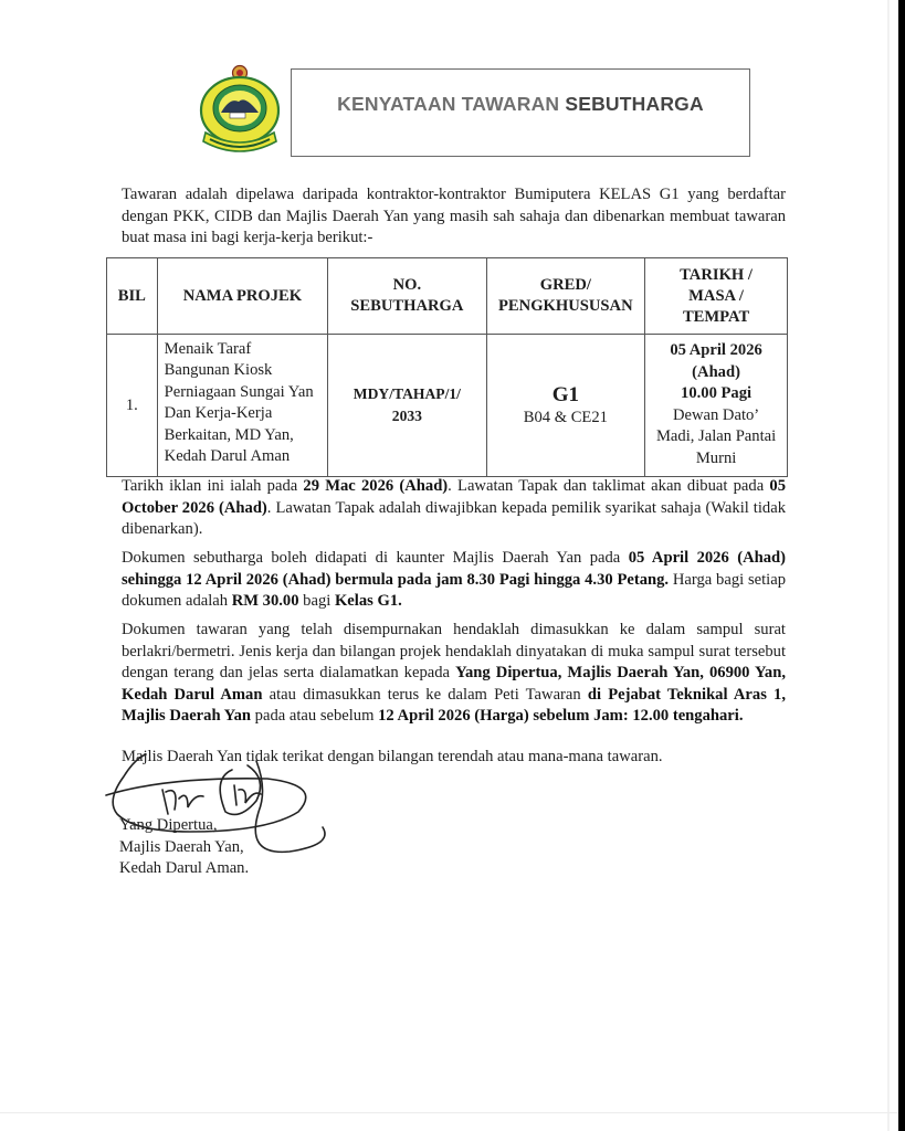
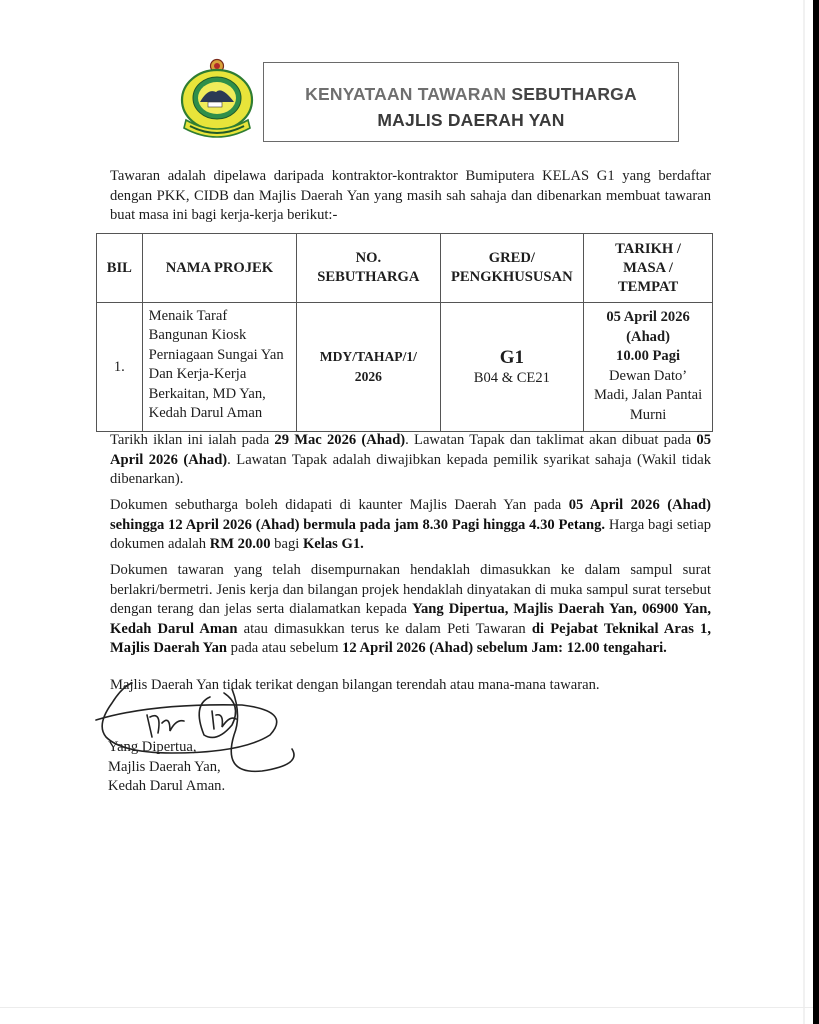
  KENYATAAN TAWARAN SEBUTHARGA
+ MAJLIS DAERAH YAN
  Tawaran adalah dipelawa daripada kontraktor-kontraktor Bumiputera KELAS G1 yang berdaftar dengan PKK, CIDB dan Majlis Daerah Yan yang masih sah sahaja dan dibenarkan membuat tawaran buat masa ini bagi kerja-kerja berikut:-
  BIL	NAMA PROJEK	NO. SEBUTHARGA	GRED/ PENGKHUSUSAN	TARIKH / MASA / TEMPAT
- 1.	Menaik Taraf Bangunan Kiosk Perniagaan Sungai Yan Dan Kerja-Kerja Berkaitan, MD Yan, Kedah Darul Aman	MDY/TAHAP/1/ 2033	G1 B04 & CE21	05 April 2026 (Ahad) 10.00 Pagi Dewan Dato’ Madi, Jalan Pantai Murni
+ 1.	Menaik Taraf Bangunan Kiosk Perniagaan Sungai Yan Dan Kerja-Kerja Berkaitan, MD Yan, Kedah Darul Aman	MDY/TAHAP/1/ 2026	G1 B04 & CE21	05 April 2026 (Ahad) 10.00 Pagi Dewan Dato’ Madi, Jalan Pantai Murni
- Tarikh iklan ini ialah pada 29 Mac 2026 (Ahad). Lawatan Tapak dan taklimat akan dibuat pada 05 October 2026 (Ahad). Lawatan Tapak adalah diwajibkan kepada pemilik syarikat sahaja (Wakil tidak dibenarkan).
+ Tarikh iklan ini ialah pada 29 Mac 2026 (Ahad). Lawatan Tapak dan taklimat akan dibuat pada 05 April 2026 (Ahad). Lawatan Tapak adalah diwajibkan kepada pemilik syarikat sahaja (Wakil tidak dibenarkan).
- Dokumen sebutharga boleh didapati di kaunter Majlis Daerah Yan pada 05 April 2026 (Ahad) sehingga 12 April 2026 (Ahad) bermula pada jam 8.30 Pagi hingga 4.30 Petang. Harga bagi setiap dokumen adalah RM 30.00 bagi Kelas G1.
+ Dokumen sebutharga boleh didapati di kaunter Majlis Daerah Yan pada 05 April 2026 (Ahad) sehingga 12 April 2026 (Ahad) bermula pada jam 8.30 Pagi hingga 4.30 Petang. Harga bagi setiap dokumen adalah RM 20.00 bagi Kelas G1.
- Dokumen tawaran yang telah disempurnakan hendaklah dimasukkan ke dalam sampul surat berlakri/bermetri. Jenis kerja dan bilangan projek hendaklah dinyatakan di muka sampul surat tersebut dengan terang dan jelas serta dialamatkan kepada Yang Dipertua, Majlis Daerah Yan, 06900 Yan, Kedah Darul Aman atau dimasukkan terus ke dalam Peti Tawaran di Pejabat Teknikal Aras 1, Majlis Daerah Yan pada atau sebelum 12 April 2026 (Harga) sebelum Jam: 12.00 tengahari.
+ Dokumen tawaran yang telah disempurnakan hendaklah dimasukkan ke dalam sampul surat berlakri/bermetri. Jenis kerja dan bilangan projek hendaklah dinyatakan di muka sampul surat tersebut dengan terang dan jelas serta dialamatkan kepada Yang Dipertua, Majlis Daerah Yan, 06900 Yan, Kedah Darul Aman atau dimasukkan terus ke dalam Peti Tawaran di Pejabat Teknikal Aras 1, Majlis Daerah Yan pada atau sebelum 12 April 2026 (Ahad) sebelum Jam: 12.00 tengahari.
  Majlis Daerah Yan tidak terikat dengan bilangan terendah atau mana-mana tawaran.
  Yang Dipertua,
  Majlis Daerah Yan,
  Kedah Darul Aman.
